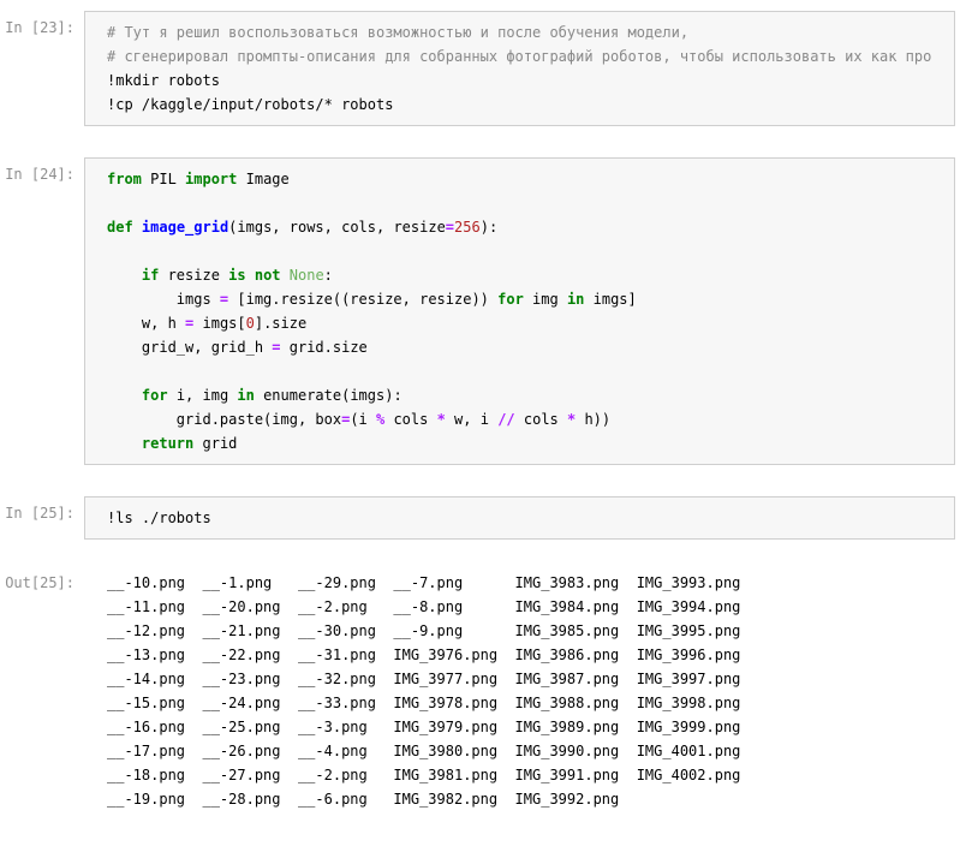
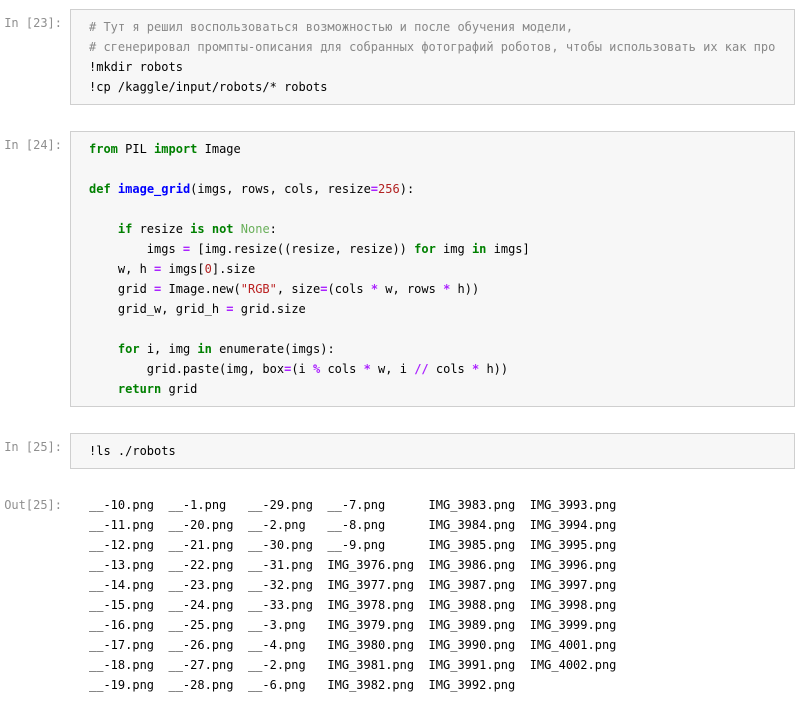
  In [23]:
  # Тут я решил воспользоваться возможностью и после обучения модели,
  # сгенерировал промпты-описания для собранных фотографий роботов, чтобы использовать их как про
  !mkdir robots
  !cp /kaggle/input/robots/* robots
  In [24]:
  from PIL import Image
  def image_grid(imgs, rows, cols, resize=256):
  if resize is not None:
  imgs = [img.resize((resize, resize)) for img in imgs]
  w, h = imgs[0].size
+ grid = Image.new("RGB", size=(cols * w, rows * h))
  grid_w, grid_h = grid.size
  for i, img in enumerate(imgs):
  grid.paste(img, box=(i % cols * w, i // cols * h))
  return grid
  In [25]:
  !ls ./robots
  Out[25]:
  __-10.png __-1.png __-29.png __-7.png IMG_3983.png IMG_3993.png
  __-11.png __-20.png __-2.png __-8.png IMG_3984.png IMG_3994.png
  __-12.png __-21.png __-30.png __-9.png IMG_3985.png IMG_3995.png
  __-13.png __-22.png __-31.png IMG_3976.png IMG_3986.png IMG_3996.png
  __-14.png __-23.png __-32.png IMG_3977.png IMG_3987.png IMG_3997.png
  __-15.png __-24.png __-33.png IMG_3978.png IMG_3988.png IMG_3998.png
  __-16.png __-25.png __-3.png IMG_3979.png IMG_3989.png IMG_3999.png
  __-17.png __-26.png __-4.png IMG_3980.png IMG_3990.png IMG_4001.png
  __-18.png __-27.png __-2.png IMG_3981.png IMG_3991.png IMG_4002.png
  __-19.png __-28.png __-6.png IMG_3982.png IMG_3992.png
